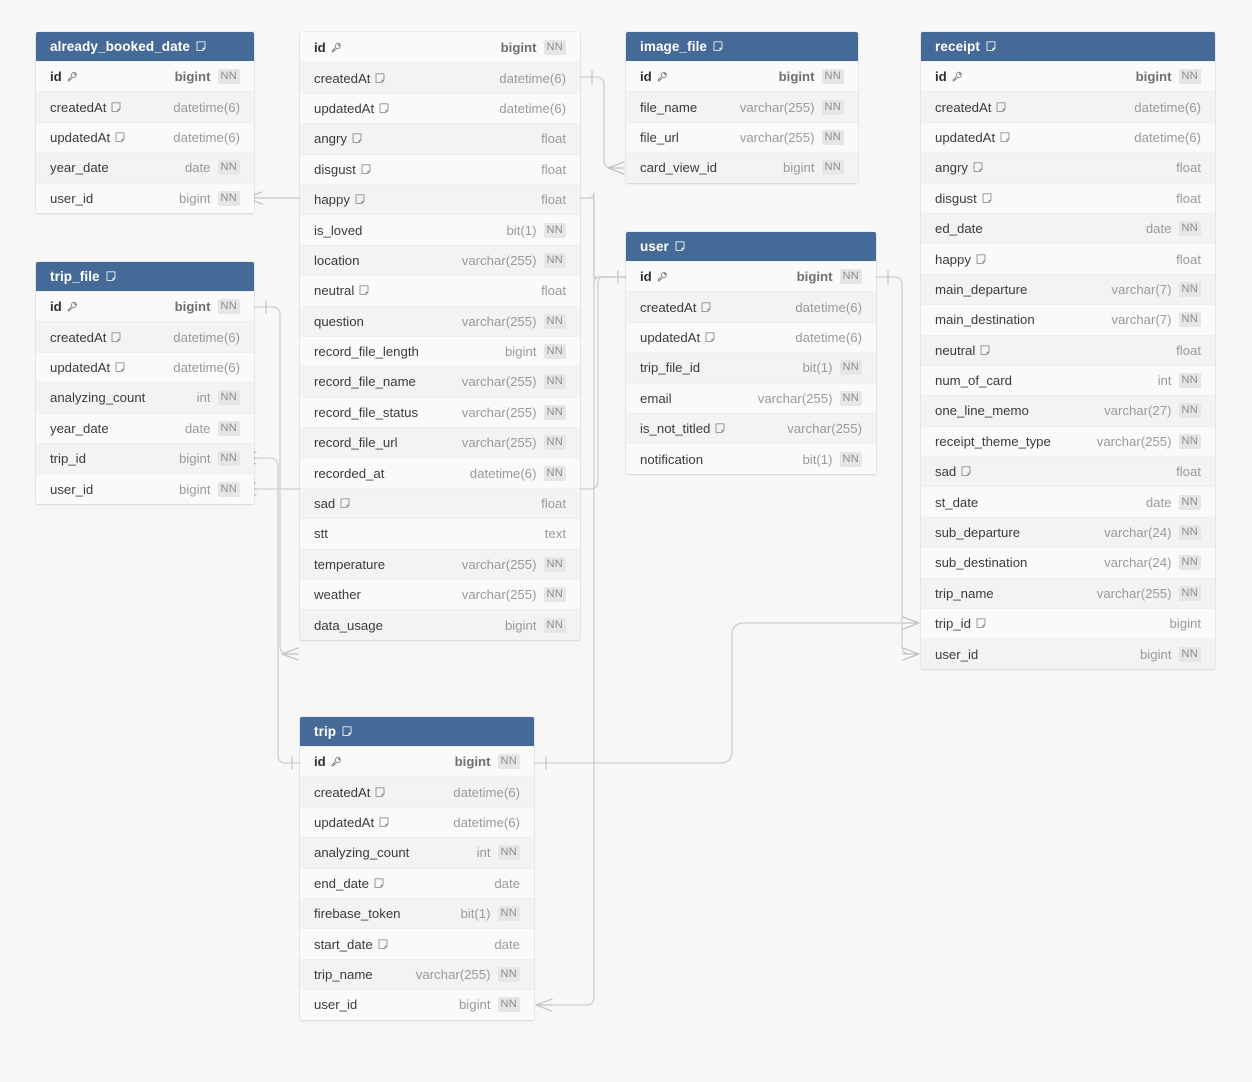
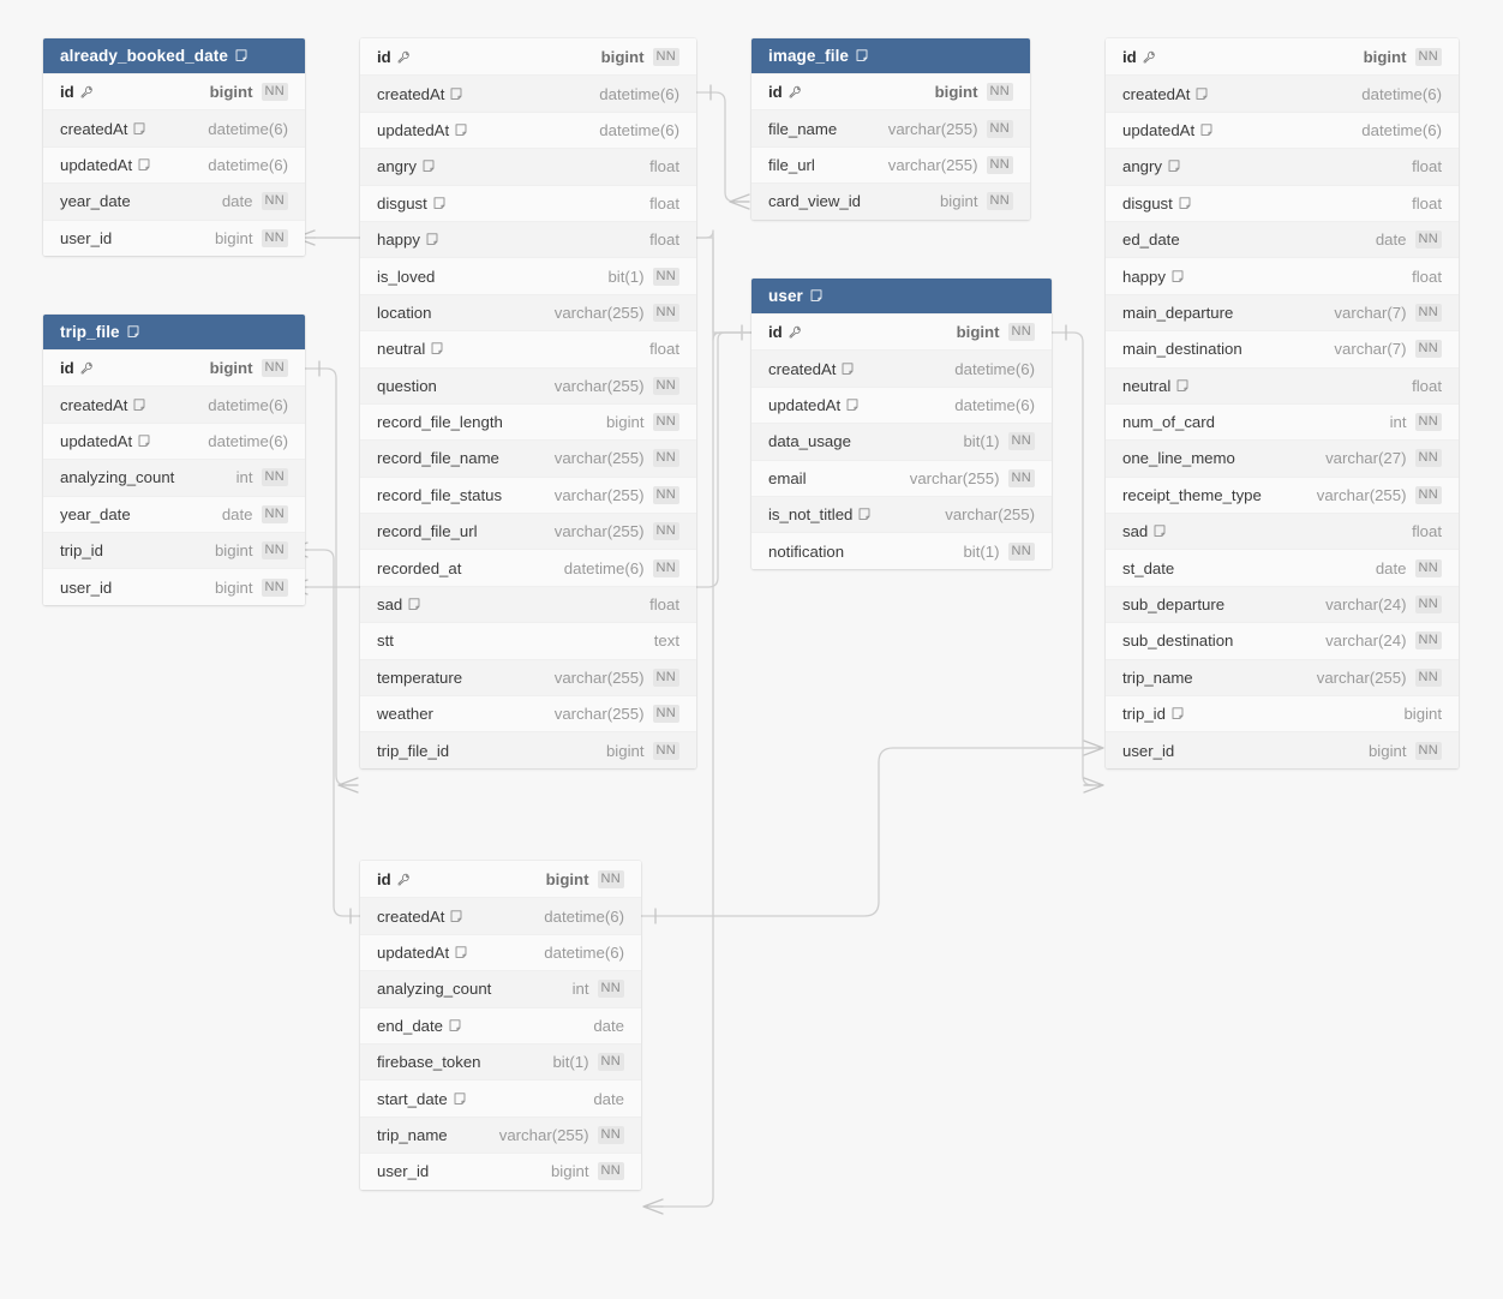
  already_booked_date
  id
  bigint
  NN
  createdAt
  datetime(6)
  updatedAt
  datetime(6)
  year_date
  date
  NN
  user_id
  bigint
  NN
  trip_file
  id
  bigint
  NN
  createdAt
  datetime(6)
  updatedAt
  datetime(6)
  analyzing_count
  int
  NN
  year_date
  date
  NN
  trip_id
  bigint
  NN
  user_id
  bigint
  NN
  id
  bigint
  NN
  createdAt
  datetime(6)
  updatedAt
  datetime(6)
  angry
  float
  disgust
  float
  happy
  float
  is_loved
  bit(1)
  NN
  location
  varchar(255)
  NN
  neutral
  float
  question
  varchar(255)
  NN
  record_file_length
  bigint
  NN
  record_file_name
  varchar(255)
  NN
  record_file_status
  varchar(255)
  NN
  record_file_url
  varchar(255)
  NN
  recorded_at
  datetime(6)
  NN
  sad
  float
  stt
  text
  temperature
  varchar(255)
  NN
  weather
  varchar(255)
  NN
- data_usage
+ trip_file_id
  bigint
  NN
- trip
  id
  bigint
  NN
  createdAt
  datetime(6)
  updatedAt
  datetime(6)
  analyzing_count
  int
  NN
  end_date
  date
  firebase_token
  bit(1)
  NN
  start_date
  date
  trip_name
  varchar(255)
  NN
  user_id
  bigint
  NN
  image_file
  id
  bigint
  NN
  file_name
  varchar(255)
  NN
  file_url
  varchar(255)
  NN
  card_view_id
  bigint
  NN
  user
  id
  bigint
  NN
  createdAt
  datetime(6)
  updatedAt
  datetime(6)
- trip_file_id
+ data_usage
  bit(1)
  NN
  email
  varchar(255)
  NN
  is_not_titled
  varchar(255)
  notification
  bit(1)
  NN
- receipt
  id
  bigint
  NN
  createdAt
  datetime(6)
  updatedAt
  datetime(6)
  angry
  float
  disgust
  float
  ed_date
  date
  NN
  happy
  float
  main_departure
  varchar(7)
  NN
  main_destination
  varchar(7)
  NN
  neutral
  float
  num_of_card
  int
  NN
  one_line_memo
  varchar(27)
  NN
  receipt_theme_type
  varchar(255)
  NN
  sad
  float
  st_date
  date
  NN
  sub_departure
  varchar(24)
  NN
  sub_destination
  varchar(24)
  NN
  trip_name
  varchar(255)
  NN
  trip_id
  bigint
  user_id
  bigint
  NN
